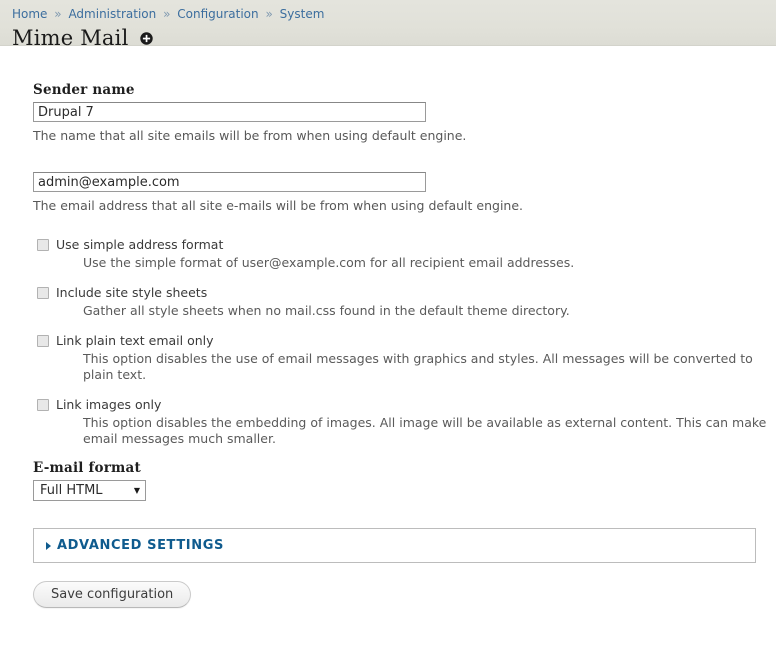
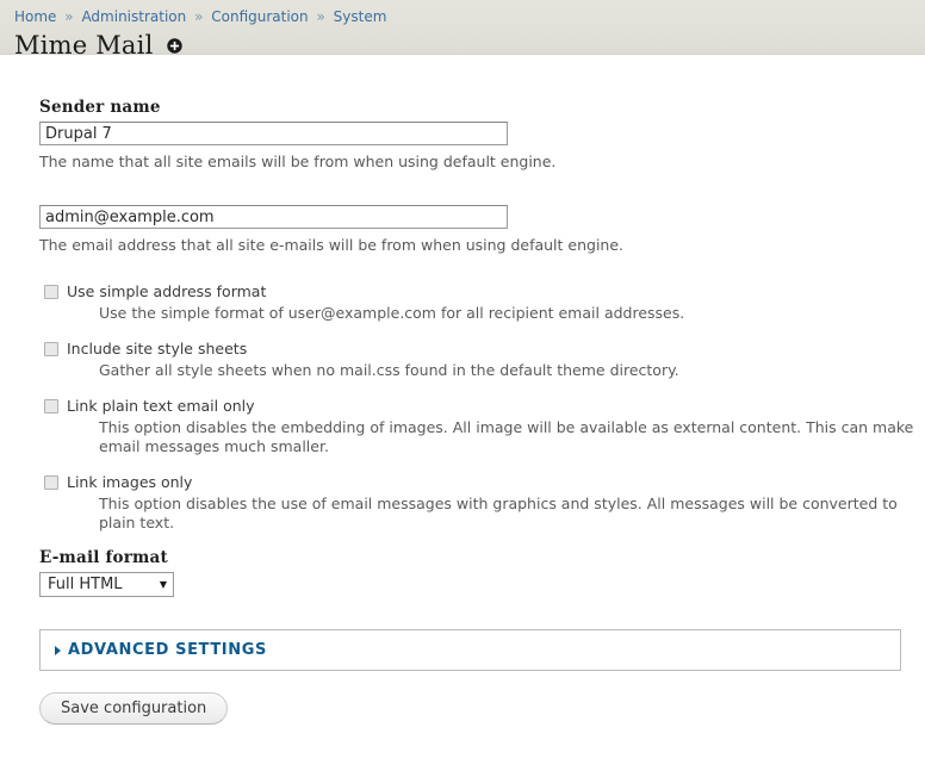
  Home » Administration » Configuration » System
  Mime Mail
  Sender name
  Drupal 7
  The name that all site emails will be from when using default engine.
  admin@example.com
  The email address that all site e-mails will be from when using default engine.
  Use simple address format
  Use the simple format of user@example.com for all recipient email addresses.
  Include site style sheets
  Gather all style sheets when no mail.css found in the default theme directory.
  Link plain text email only
- This option disables the use of email messages with graphics and styles. All messages will be converted to plain text.
+ This option disables the embedding of images. All image will be available as external content. This can make email messages much smaller.
  Link images only
- This option disables the embedding of images. All image will be available as external content. This can make email messages much smaller.
+ This option disables the use of email messages with graphics and styles. All messages will be converted to plain text.
  E-mail format
  Full HTML
  ▼
  ADVANCED SETTINGS
  Save configuration
